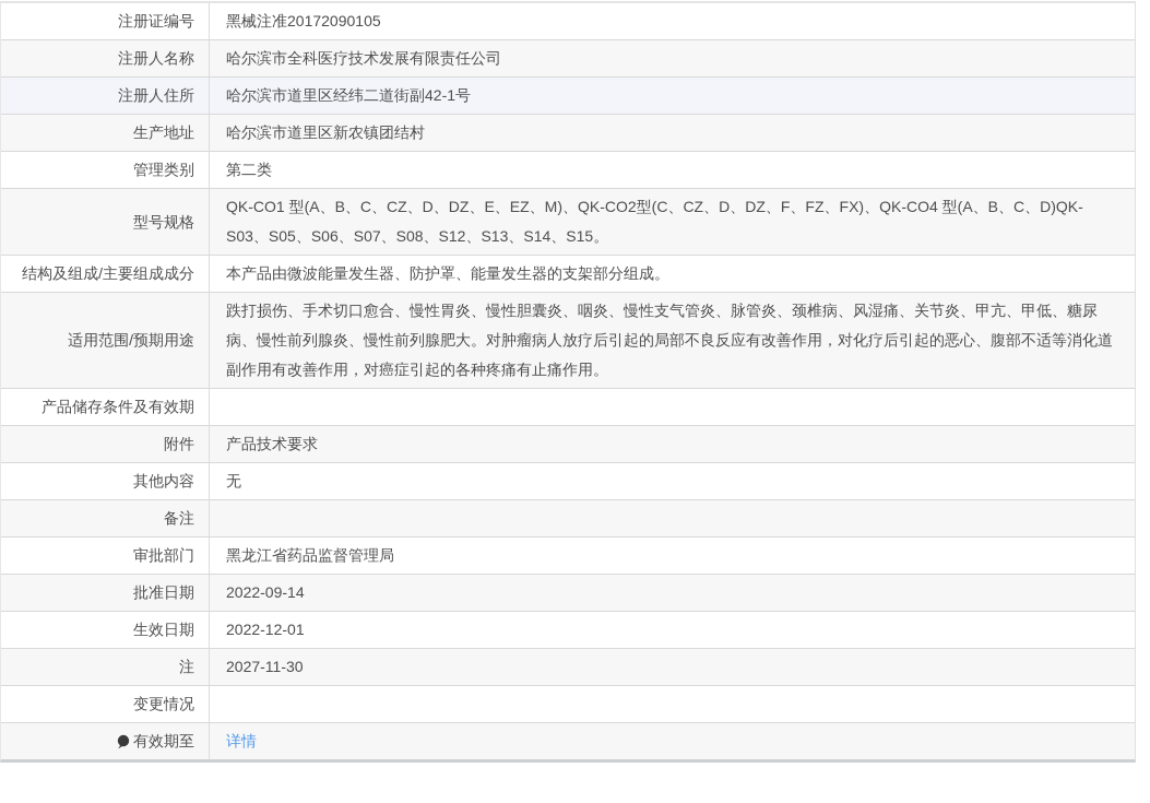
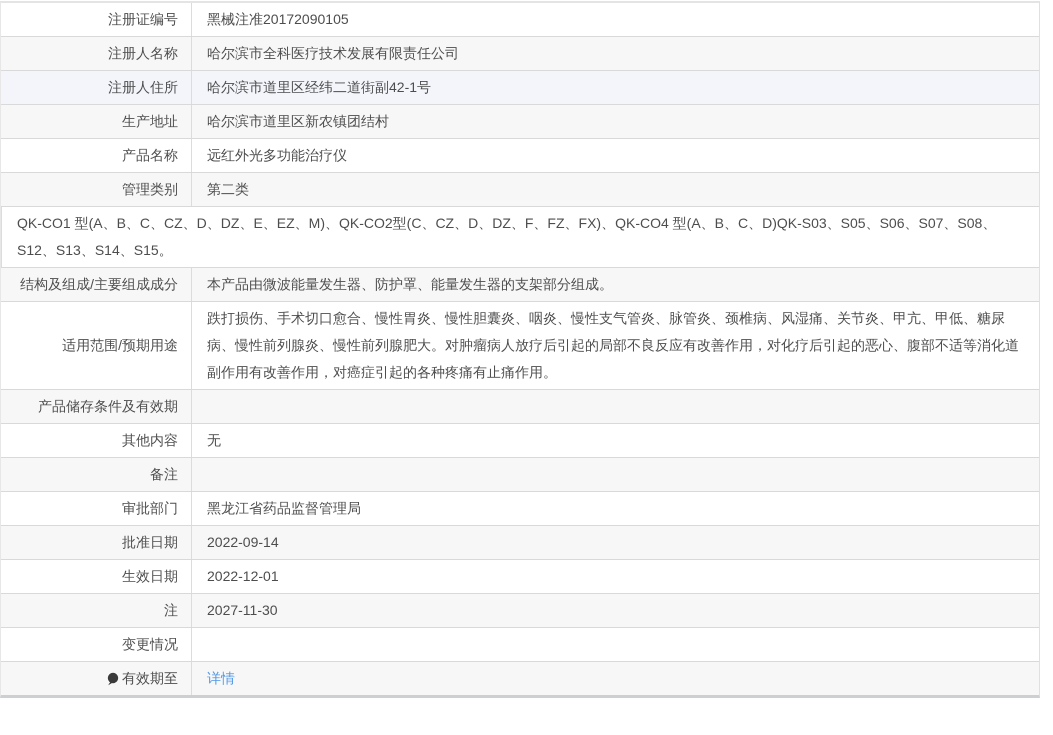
  注册证编号
  黑械注准20172090105
  注册人名称
  哈尔滨市全科医疗技术发展有限责任公司
  注册人住所
  哈尔滨市道里区经纬二道街副42-1号
  生产地址
  哈尔滨市道里区新农镇团结村
+ 产品名称
+ 远红外光多功能治疗仪
  管理类别
  第二类
- 型号规格
  QK-CO1 型(A、B、C、CZ、D、DZ、E、EZ、M)、QK-CO2型(C、CZ、D、DZ、F、FZ、FX)、QK-CO4 型(A、B、C、D)QK-S03、S05、S06、S07、S08、S12、S13、S14、S15。
  结构及组成/主要组成成分
  本产品由微波能量发生器、防护罩、能量发生器的支架部分组成。
  适用范围/预期用途
  跌打损伤、手术切口愈合、慢性胃炎、慢性胆囊炎、咽炎、慢性支气管炎、脉管炎、颈椎病、风湿痛、关节炎、甲亢、甲低、糖尿病、慢性前列腺炎、慢性前列腺肥大。对肿瘤病人放疗后引起的局部不良反应有改善作用，对化疗后引起的恶心、腹部不适等消化道副作用有改善作用，对癌症引起的各种疼痛有止痛作用。
  产品储存条件及有效期
- 附件
- 产品技术要求
  其他内容
  无
  备注
  审批部门
  黑龙江省药品监督管理局
  批准日期
  2022-09-14
  生效日期
  2022-12-01
  注
  2027-11-30
  变更情况
  有效期至
  详情
